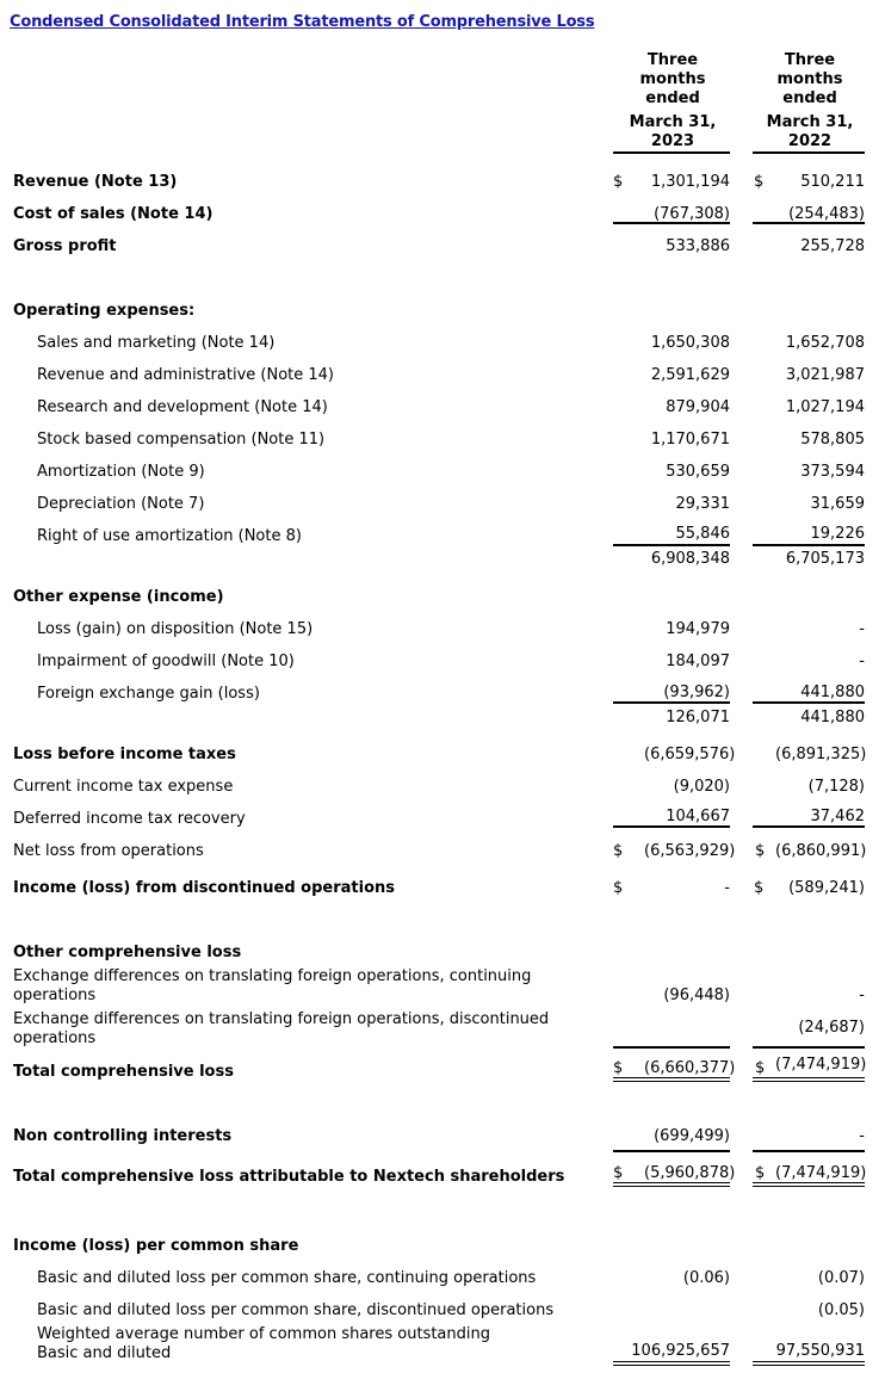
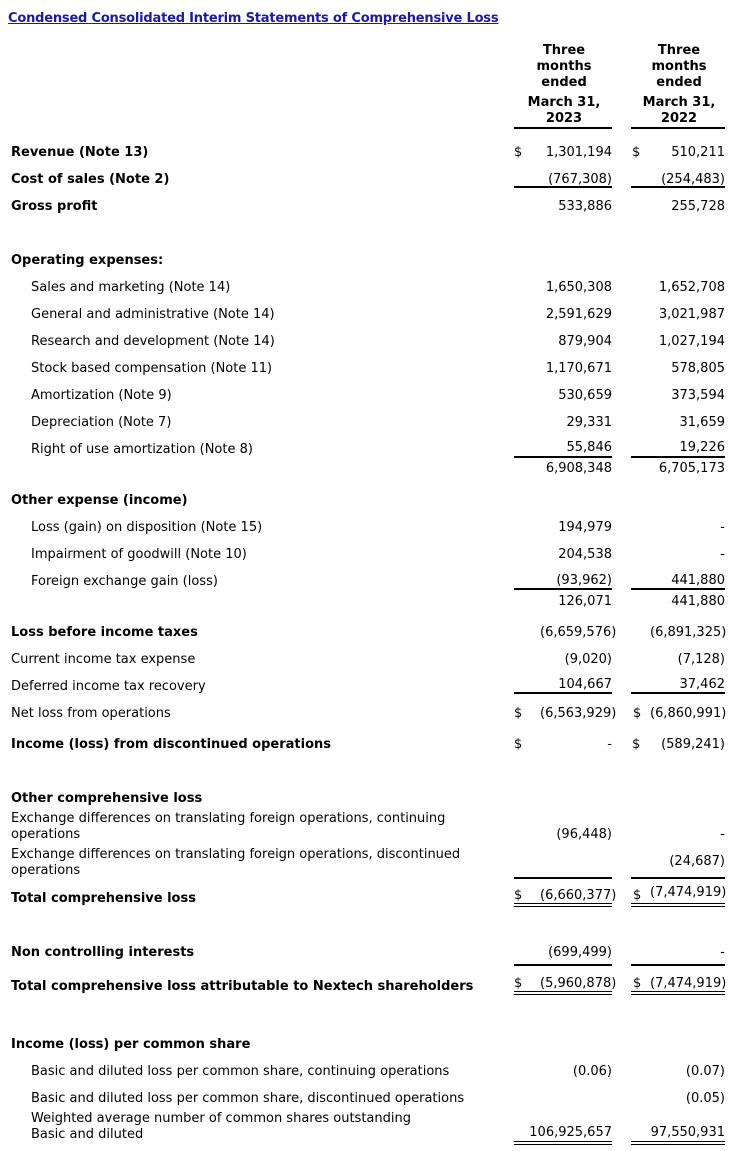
  Condensed Consolidated Interim Statements of Comprehensive Loss
  Three
  months
  ended
  March 31,
  2023
  Three
  months
  ended
  March 31,
  2022
  Revenue (Note 13)
  $
  1,301,194
  $
  510,211
- Cost of sales (Note 14)
+ Cost of sales (Note 2)
  (767,308)
  (254,483)
  Gross profit
  533,886
  255,728
  Operating expenses:
  Sales and marketing (Note 14)
  1,650,308
  1,652,708
- Revenue and administrative (Note 14)
+ General and administrative (Note 14)
  2,591,629
  3,021,987
  Research and development (Note 14)
  879,904
  1,027,194
  Stock based compensation (Note 11)
  1,170,671
  578,805
  Amortization (Note 9)
  530,659
  373,594
  Depreciation (Note 7)
  29,331
  31,659
  Right of use amortization (Note 8)
  55,846
  19,226
  6,908,348
  6,705,173
  Other expense (income)
  Loss (gain) on disposition (Note 15)
  194,979
  -
  Impairment of goodwill (Note 10)
- 184,097
+ 204,538
  -
  Foreign exchange gain (loss)
  (93,962)
  441,880
  126,071
  441,880
  Loss before income taxes
  (6,659,576)
  (6,891,325)
  Current income tax expense
  (9,020)
  (7,128)
  Deferred income tax recovery
  104,667
  37,462
  Net loss from operations
  $
  (6,563,929)
  $
  (6,860,991)
  Income (loss) from discontinued operations
  $
  -
  $
  (589,241)
  Other comprehensive loss
  Exchange differences on translating foreign operations, continuing operations
  (96,448)
  -
  Exchange differences on translating foreign operations, discontinued operations
  (24,687)
  Total comprehensive loss
  $
  (6,660,377)
  $
  (7,474,919)
  Non controlling interests
  (699,499)
  -
  Total comprehensive loss attributable to Nextech shareholders
  $
  (5,960,878)
  $
  (7,474,919)
  Income (loss) per common share
  Basic and diluted loss per common share, continuing operations
  (0.06)
  (0.07)
  Basic and diluted loss per common share, discontinued operations
  (0.05)
  Weighted average number of common shares outstanding
  Basic and diluted
  106,925,657
  97,550,931
